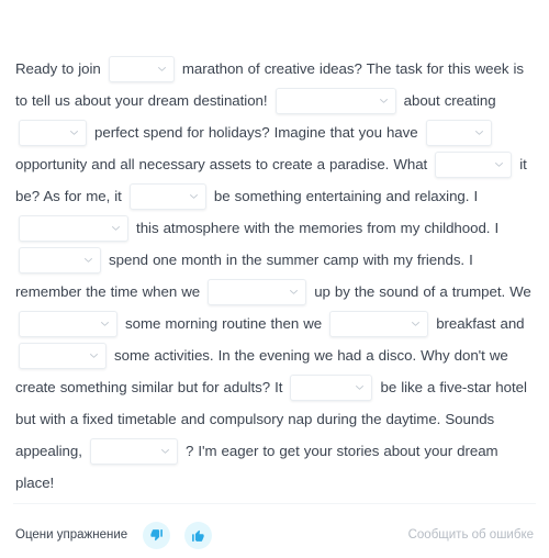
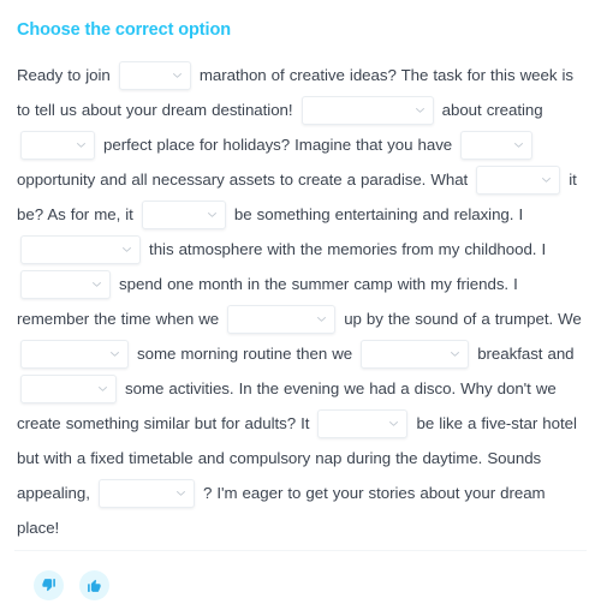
+ Choose the correct option
- Ready to join marathon of creative ideas? The task for this week is to tell us about your dream destination! about creating perfect spend for holidays? Imagine that you have opportunity and all necessary assets to create a paradise. What it be? As for me, it be something entertaining and relaxing. I this atmosphere with the memories from my childhood. I spend one month in the summer camp with my friends. I remember the time when we up by the sound of a trumpet. We some morning routine then we breakfast and some activities. In the evening we had a disco. Why don't we create something similar but for adults? It be like a five-star hotel but with a fixed timetable and compulsory nap during the daytime. Sounds appealing, ? I'm eager to get your stories about your dream place!
+ Ready to join marathon of creative ideas? The task for this week is to tell us about your dream destination! about creating perfect place for holidays? Imagine that you have opportunity and all necessary assets to create a paradise. What it be? As for me, it be something entertaining and relaxing. I this atmosphere with the memories from my childhood. I spend one month in the summer camp with my friends. I remember the time when we up by the sound of a trumpet. We some morning routine then we breakfast and some activities. In the evening we had a disco. Why don't we create something similar but for adults? It be like a five-star hotel but with a fixed timetable and compulsory nap during the daytime. Sounds appealing, ? I'm eager to get your stories about your dream place!
- Оцени упражнение
- Сообщить об ошибке
